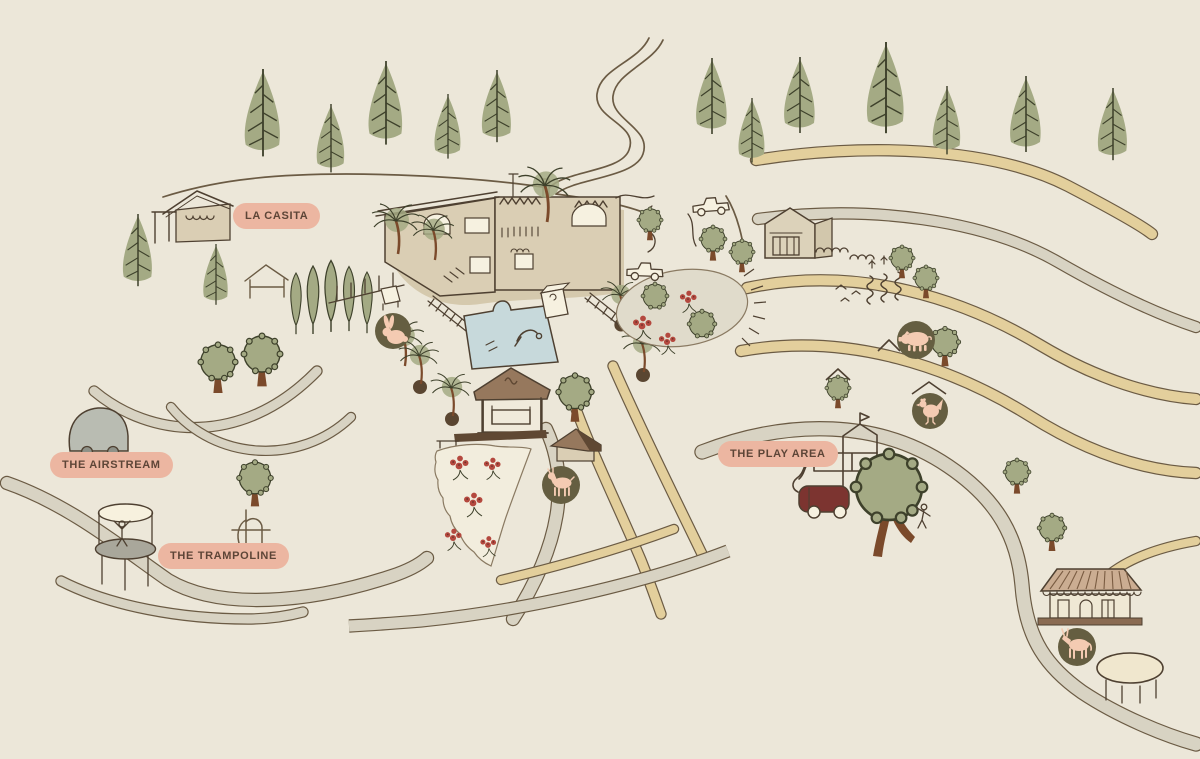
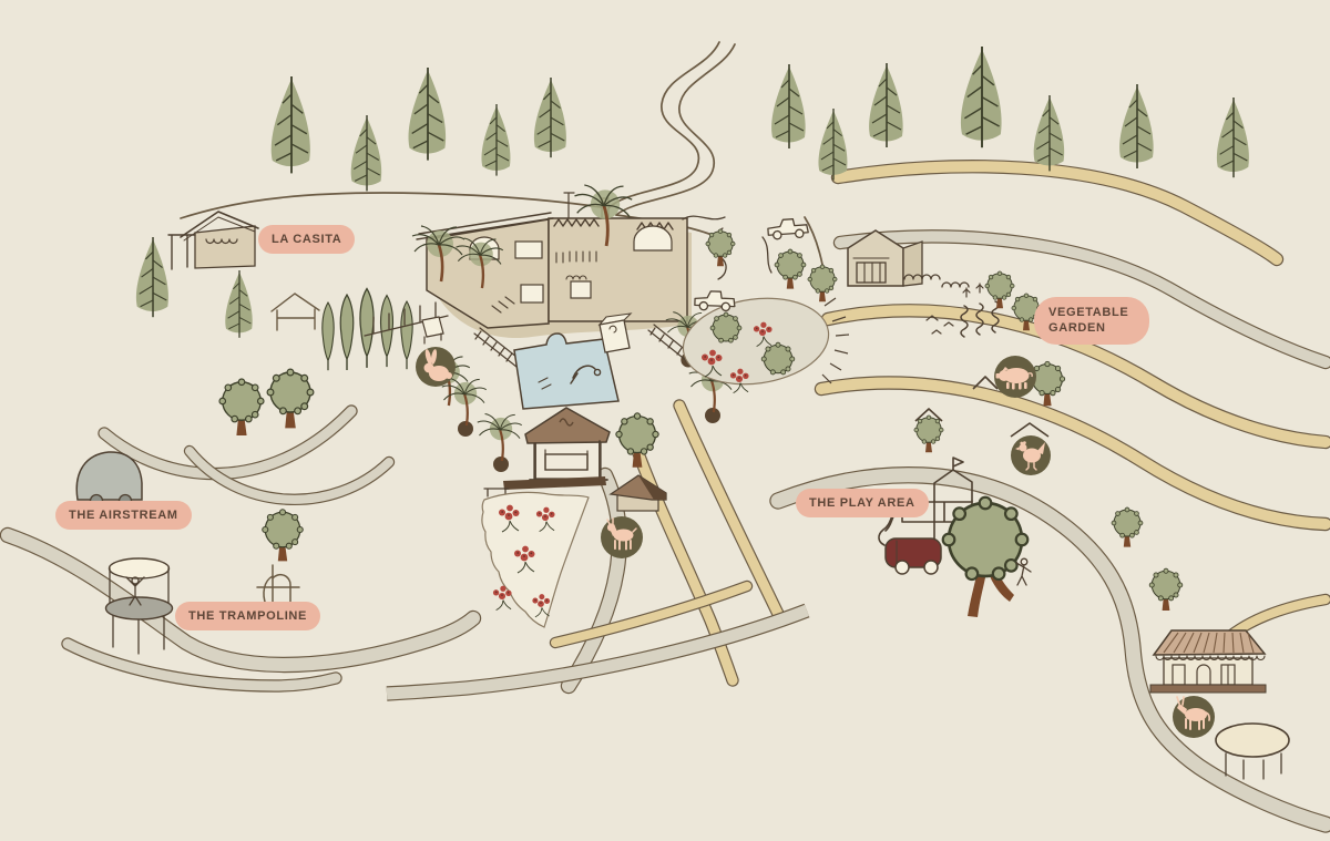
  LA CASITA
+ VEGETABLE GARDEN
  THE AIRSTREAM
  THE TRAMPOLINE
  THE PLAY AREA
